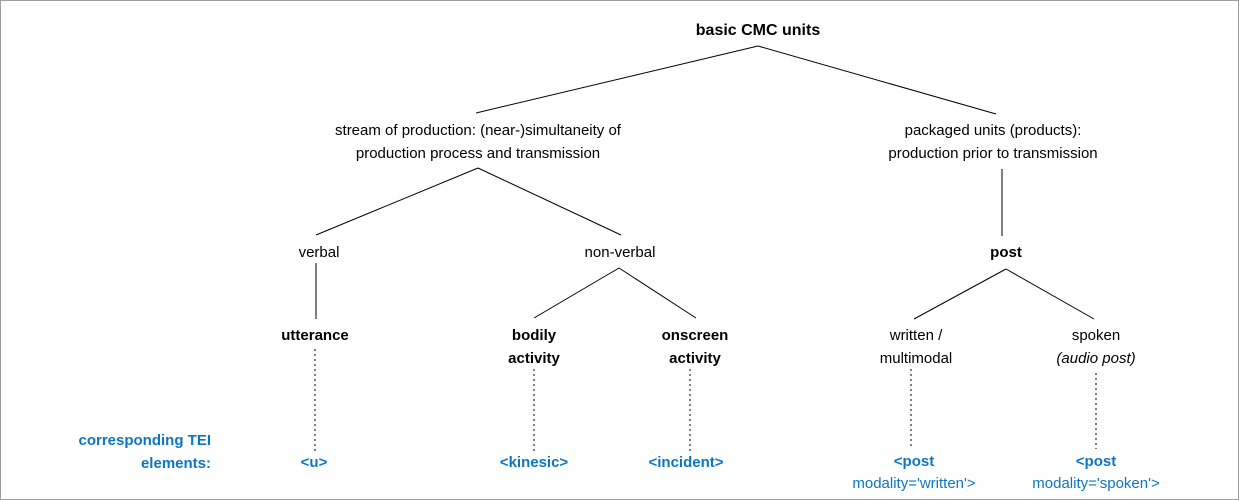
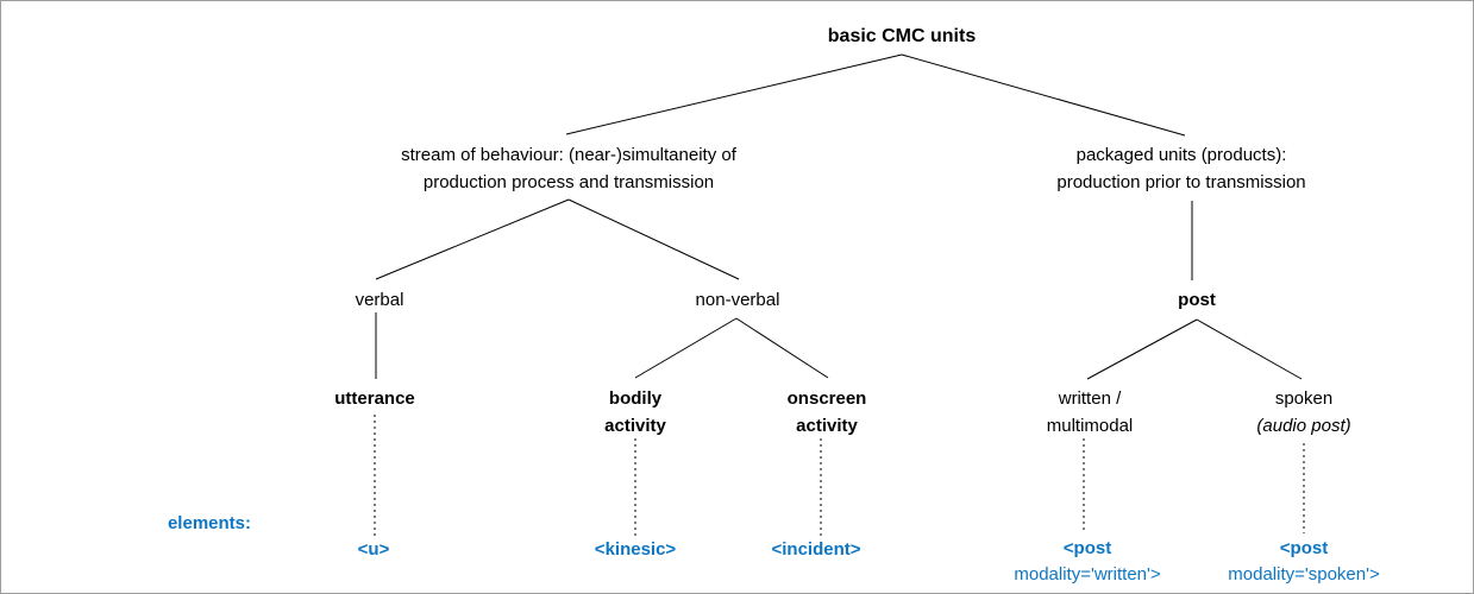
  basic CMC units
- stream of production: (near-)simultaneity of
+ stream of behaviour: (near-)simultaneity of
  production process and transmission
  packaged units (products):
  production prior to transmission
  verbal
  non-verbal
  post
  utterance
  bodily
  activity
  onscreen
  activity
  written /
  multimodal
  spoken
  (audio post)
- corresponding TEI
  elements:
  <u>
  <kinesic>
  <incident>
  <post
  modality='written'>
  <post
  modality='spoken'>
